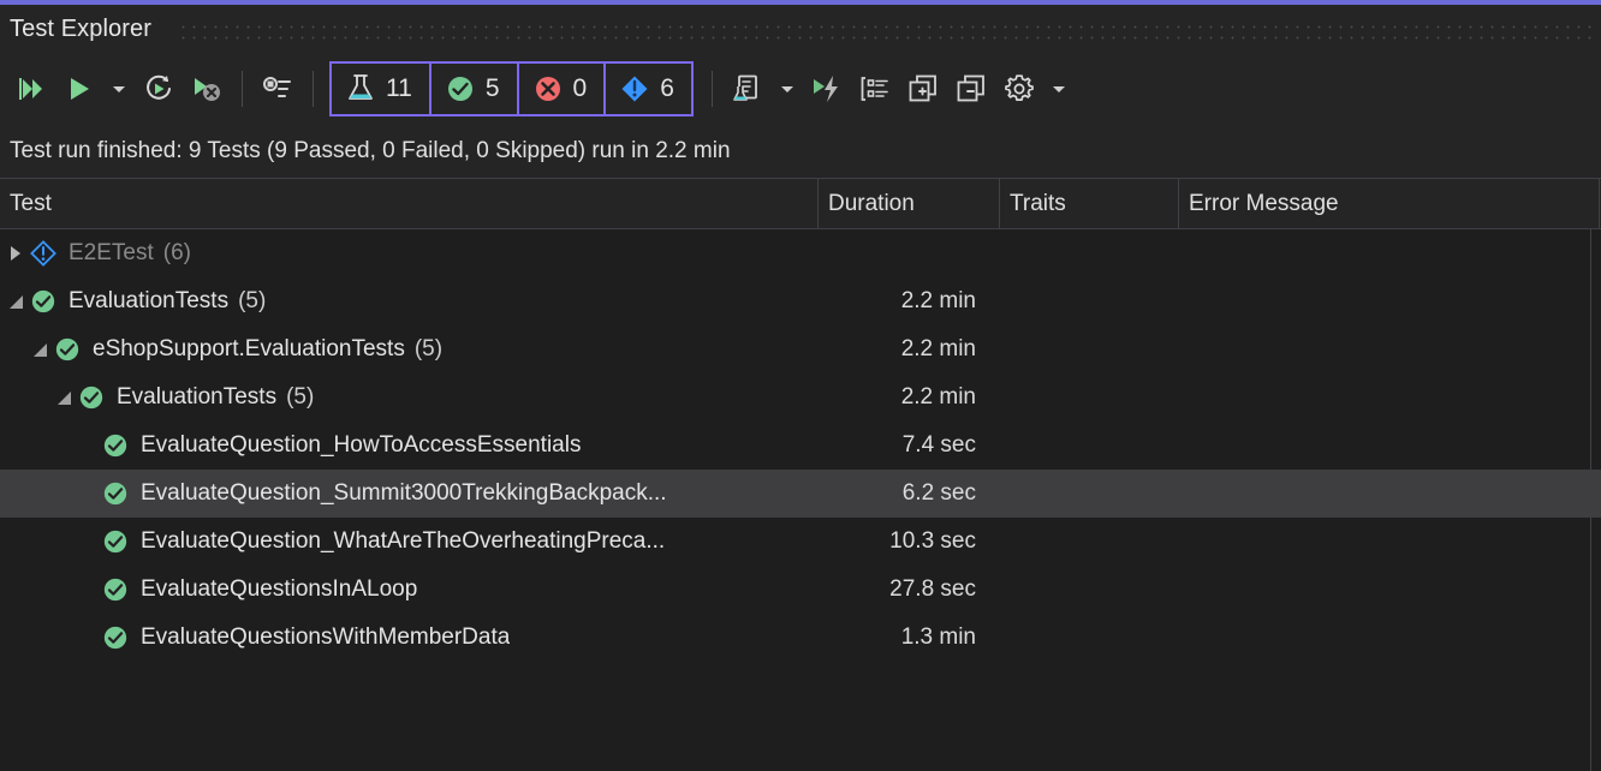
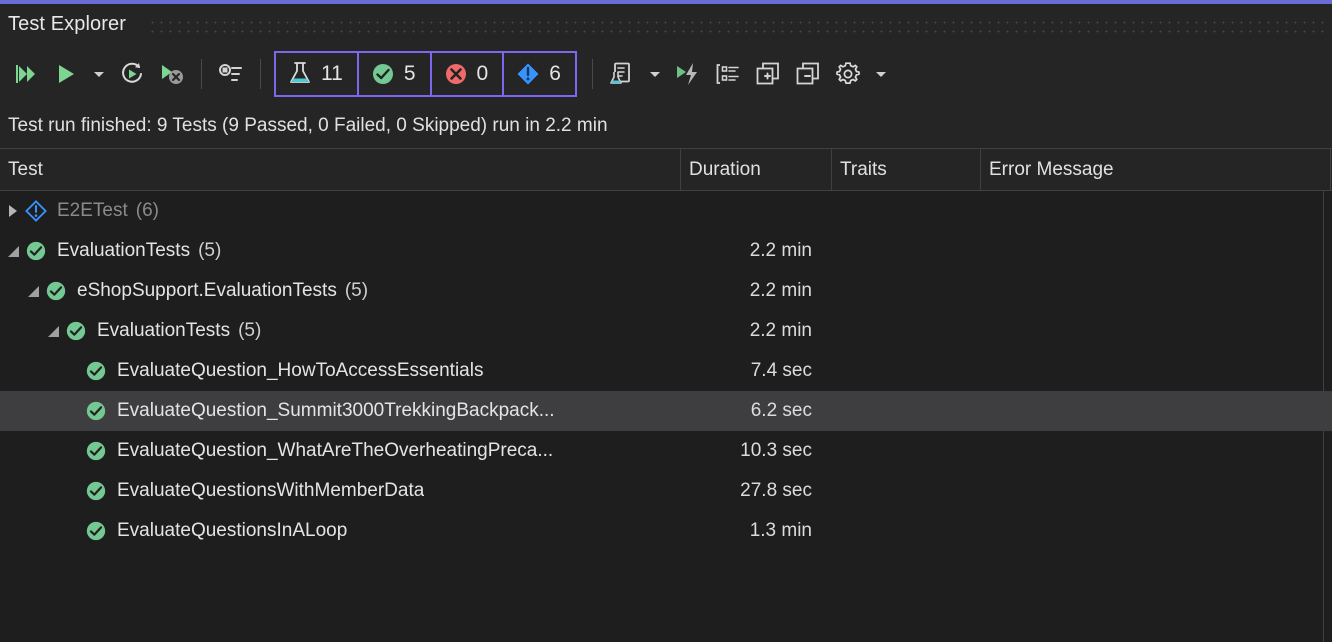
  Test Explorer
  11
  5
  0
  6
  Test run finished: 9 Tests (9 Passed, 0 Failed, 0 Skipped) run in 2.2 min
  Test
  Duration
  Traits
  Error Message
  E2ETest
  (6)
  EvaluationTests
  (5)
  2.2 min
  eShopSupport.EvaluationTests
  (5)
  2.2 min
  EvaluationTests
  (5)
  2.2 min
  EvaluateQuestion_HowToAccessEssentials
  7.4 sec
  EvaluateQuestion_Summit3000TrekkingBackpack...
  6.2 sec
  EvaluateQuestion_WhatAreTheOverheatingPreca...
  10.3 sec
- EvaluateQuestionsInALoop
+ EvaluateQuestionsWithMemberData
  27.8 sec
- EvaluateQuestionsWithMemberData
+ EvaluateQuestionsInALoop
  1.3 min
